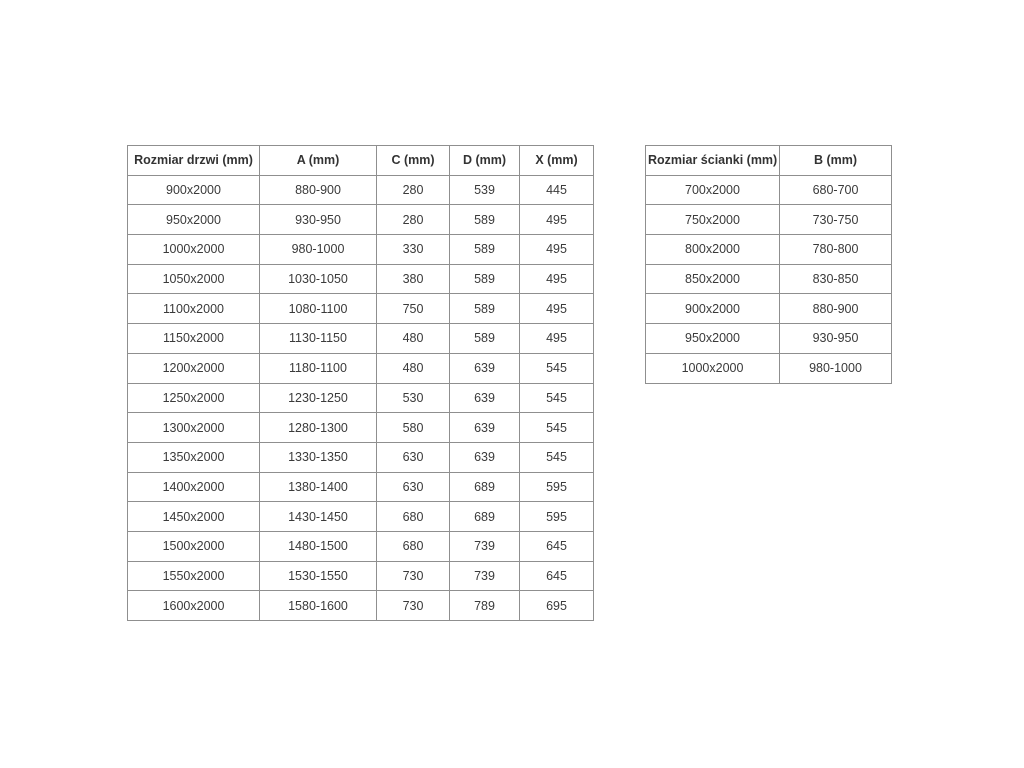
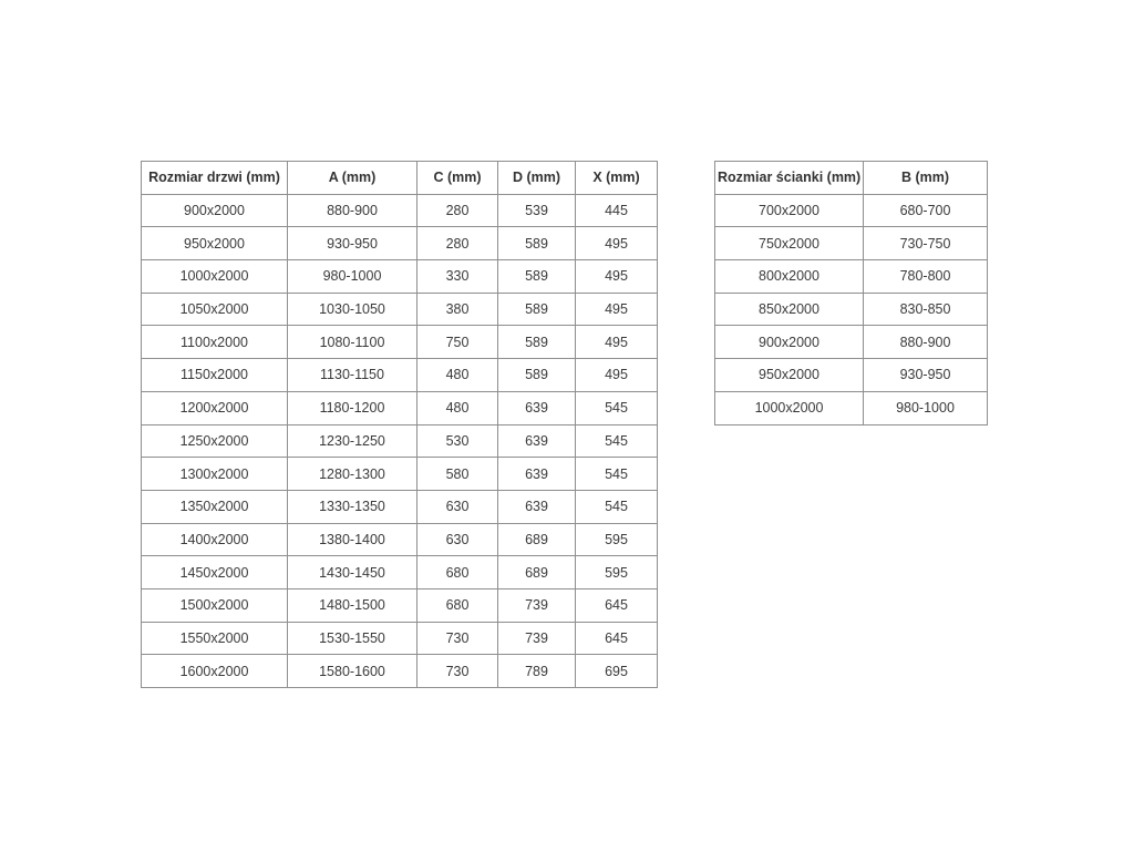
  Rozmiar drzwi (mm)	A (mm)	C (mm)	D (mm)	X (mm)
  900x2000	880-900	280	539	445
  950x2000	930-950	280	589	495
  1000x2000	980-1000	330	589	495
  1050x2000	1030-1050	380	589	495
  1100x2000	1080-1100	750	589	495
  1150x2000	1130-1150	480	589	495
- 1200x2000	1180-1100	480	639	545
+ 1200x2000	1180-1200	480	639	545
  1250x2000	1230-1250	530	639	545
  1300x2000	1280-1300	580	639	545
  1350x2000	1330-1350	630	639	545
  1400x2000	1380-1400	630	689	595
  1450x2000	1430-1450	680	689	595
  1500x2000	1480-1500	680	739	645
  1550x2000	1530-1550	730	739	645
  1600x2000	1580-1600	730	789	695
  Rozmiar ścianki (mm)	B (mm)
  700x2000	680-700
  750x2000	730-750
  800x2000	780-800
  850x2000	830-850
  900x2000	880-900
  950x2000	930-950
  1000x2000	980-1000
